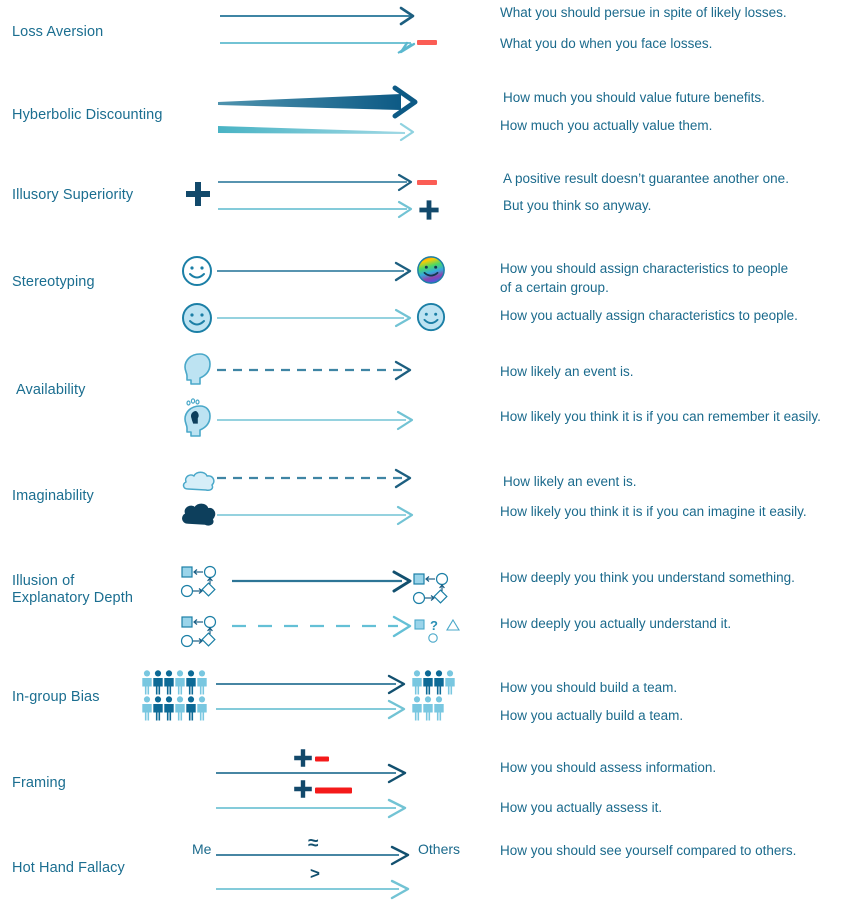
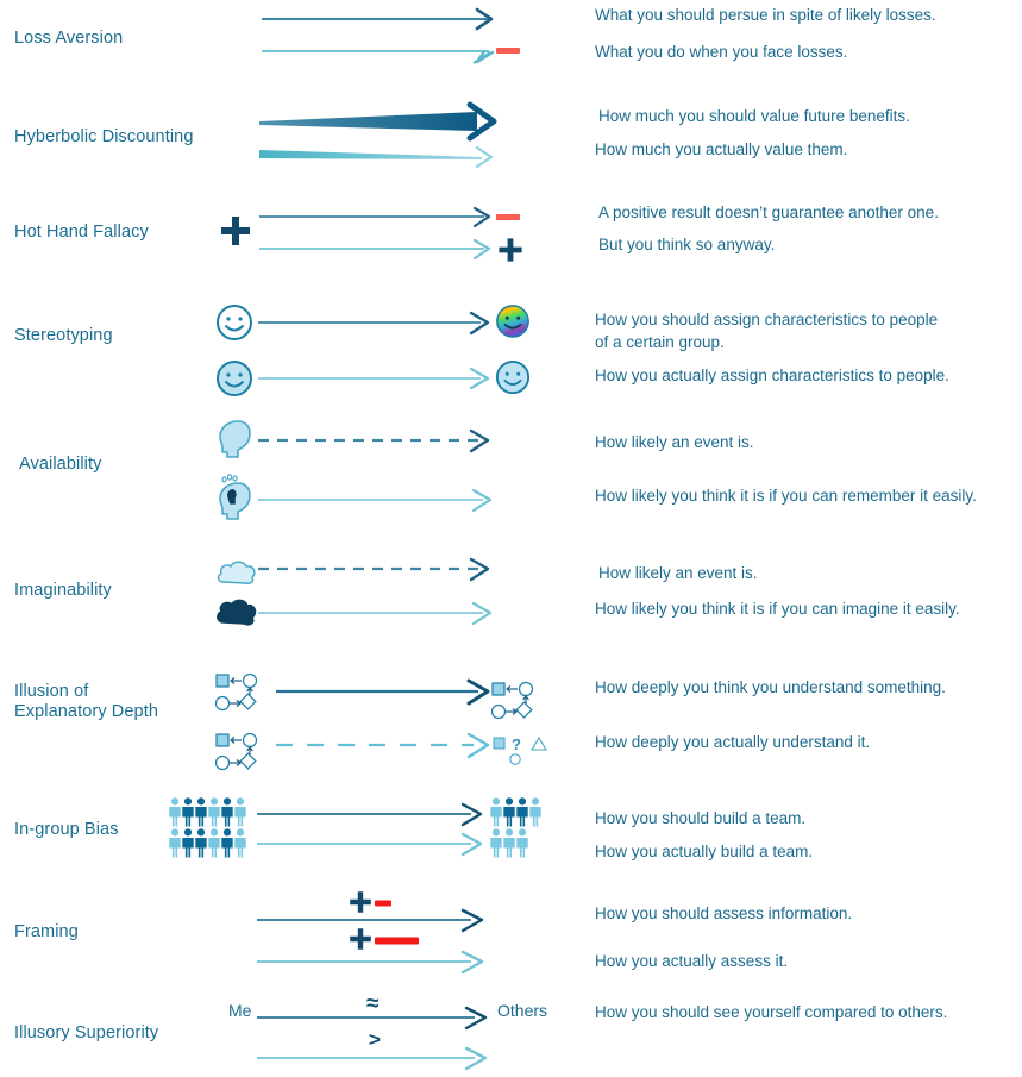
  Loss Aversion
  What you should persue in spite of likely losses.
  What you do when you face losses.
  Hyberbolic Discounting
  How much you should value future benefits.
  How much you actually value them.
- Illusory Superiority
+ Hot Hand Fallacy
  A positive result doesn’t guarantee another one.
  But you think so anyway.
  Stereotyping
  How you should assign characteristics to people
  of a certain group.
  How you actually assign characteristics to people.
  Availability
  How likely an event is.
  How likely you think it is if you can remember it easily.
  Imaginability
  How likely an event is.
  How likely you think it is if you can imagine it easily.
  Illusion of
  Explanatory Depth
  ?
  How deeply you think you understand something.
  How deeply you actually understand it.
  In-group Bias
  How you should build a team.
  How you actually build a team.
  Framing
  How you should assess information.
  How you actually assess it.
- Hot Hand Fallacy
+ Illusory Superiority
  Me
  Others
  ≈
  >
  How you should see yourself compared to others.
